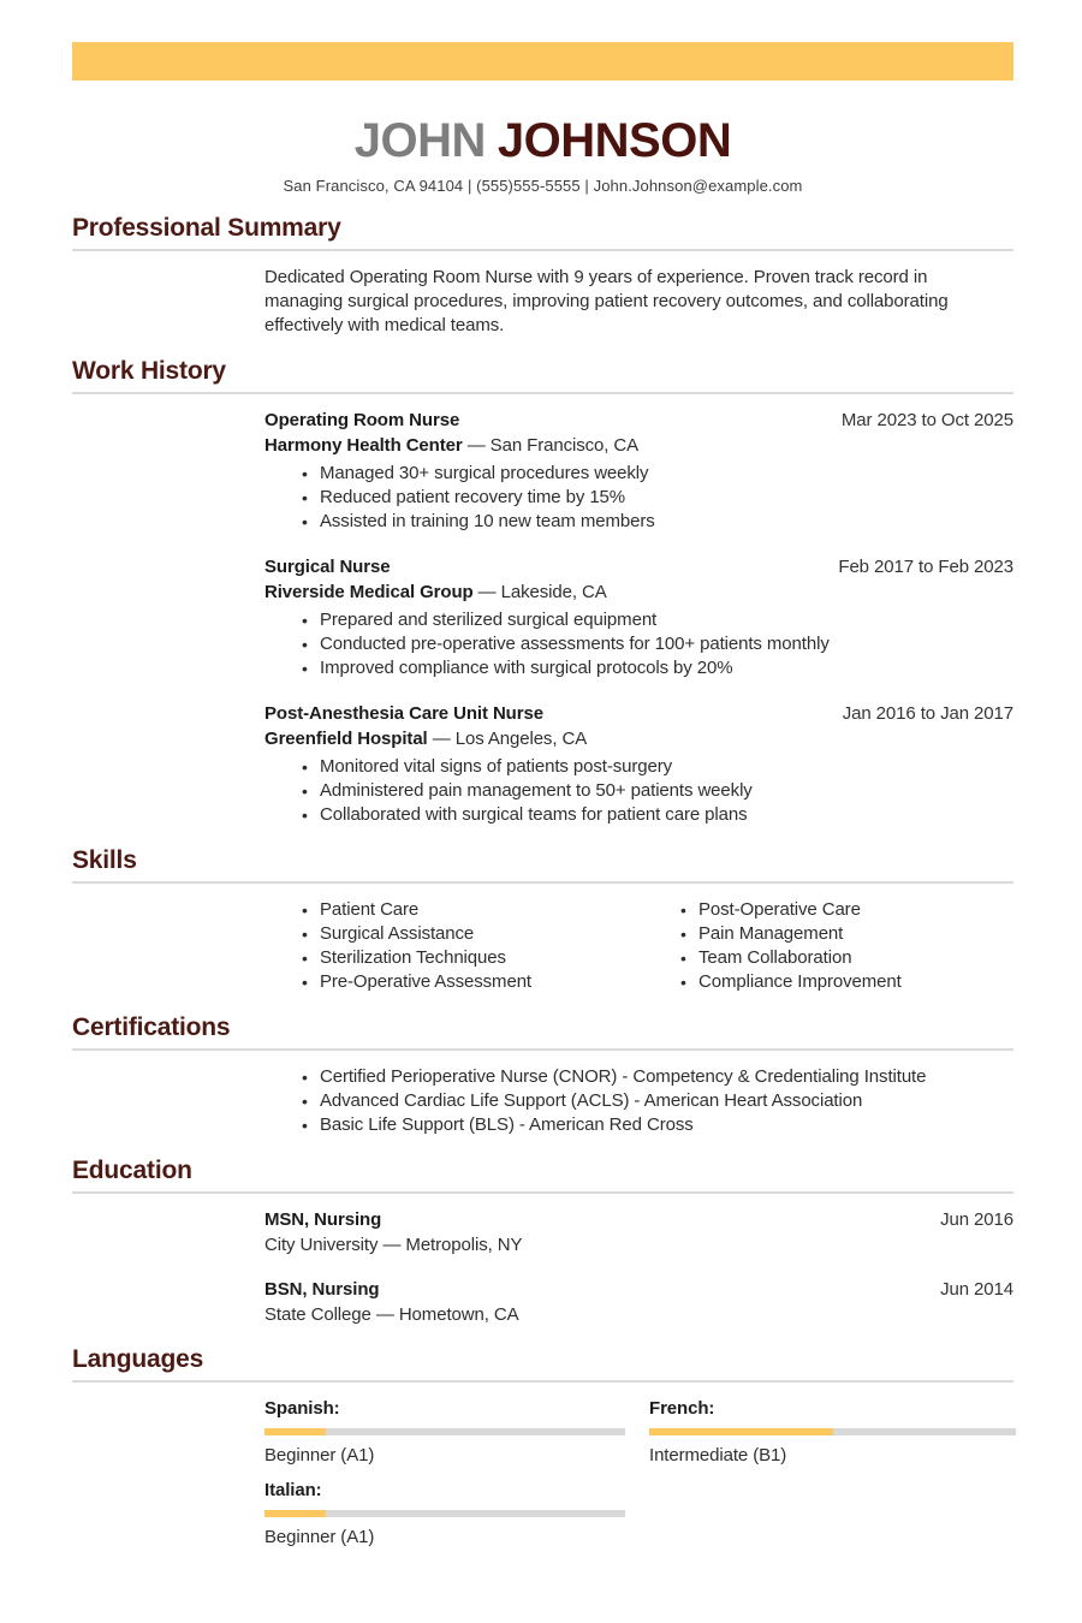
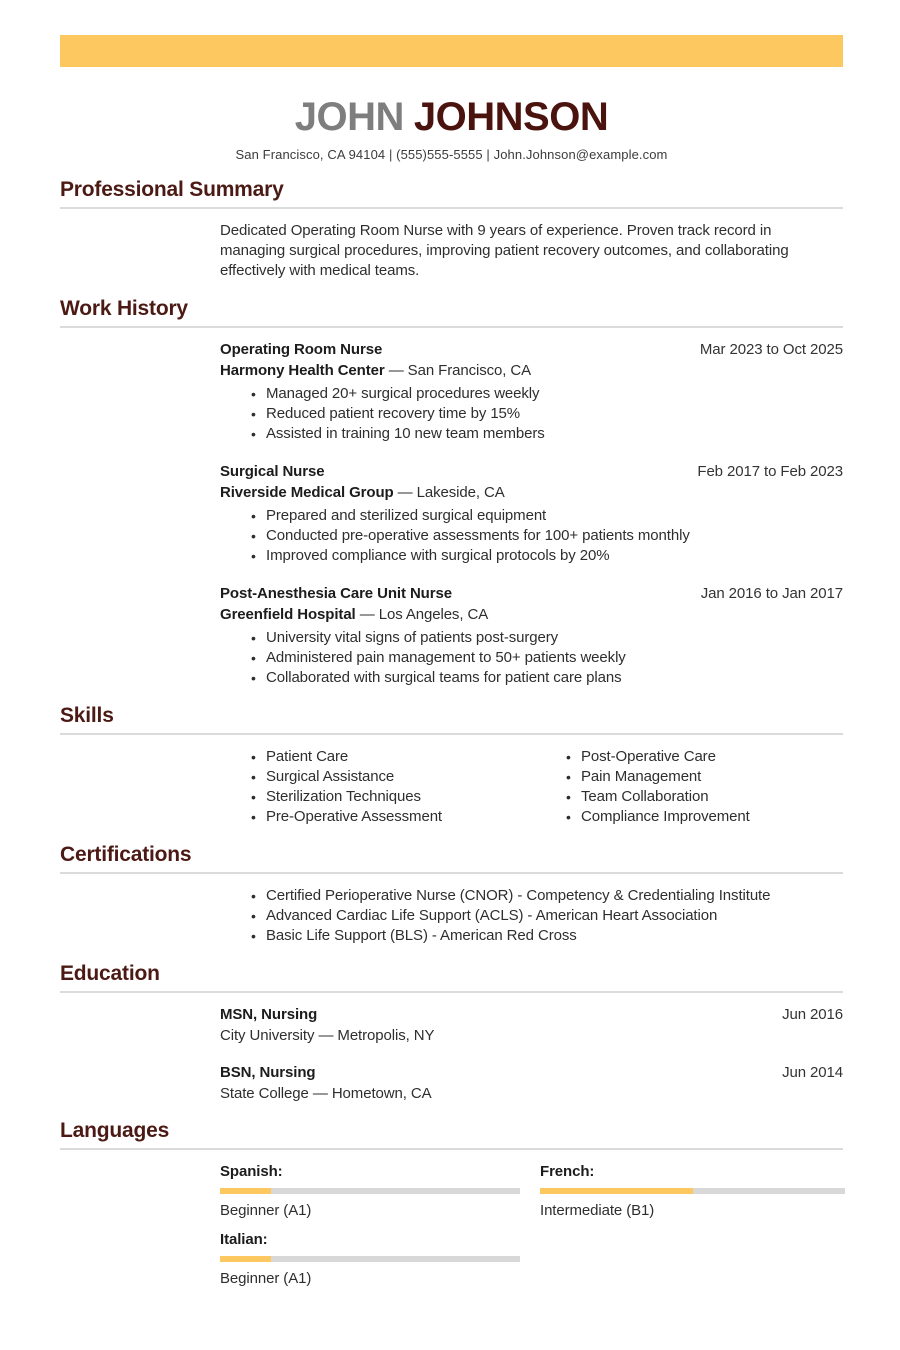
  JOHN JOHNSON
  San Francisco, CA 94104 | (555)555-5555 | John.Johnson@example.com
  Professional Summary
  Dedicated Operating Room Nurse with 9 years of experience. Proven track record in managing surgical procedures, improving patient recovery outcomes, and collaborating effectively with medical teams.
  Work History
  Operating Room Nurse
  Mar 2023 to Oct 2025
  Harmony Health Center — San Francisco, CA
- Managed 30+ surgical procedures weekly
+ Managed 20+ surgical procedures weekly
  Reduced patient recovery time by 15%
  Assisted in training 10 new team members
  Surgical Nurse
  Feb 2017 to Feb 2023
  Riverside Medical Group — Lakeside, CA
  Prepared and sterilized surgical equipment
  Conducted pre-operative assessments for 100+ patients monthly
  Improved compliance with surgical protocols by 20%
  Post-Anesthesia Care Unit Nurse
  Jan 2016 to Jan 2017
  Greenfield Hospital — Los Angeles, CA
- Monitored vital signs of patients post-surgery
+ University vital signs of patients post-surgery
  Administered pain management to 50+ patients weekly
  Collaborated with surgical teams for patient care plans
  Skills
  Patient Care
  Surgical Assistance
  Sterilization Techniques
  Pre-Operative Assessment
  Post-Operative Care
  Pain Management
  Team Collaboration
  Compliance Improvement
  Certifications
  Certified Perioperative Nurse (CNOR) - Competency & Credentialing Institute
  Advanced Cardiac Life Support (ACLS) - American Heart Association
  Basic Life Support (BLS) - American Red Cross
  Education
  MSN, Nursing
  Jun 2016
  City University — Metropolis, NY
  BSN, Nursing
  Jun 2014
  State College — Hometown, CA
  Languages
  Spanish:
  Beginner (A1)
  French:
  Intermediate (B1)
  Italian:
  Beginner (A1)
